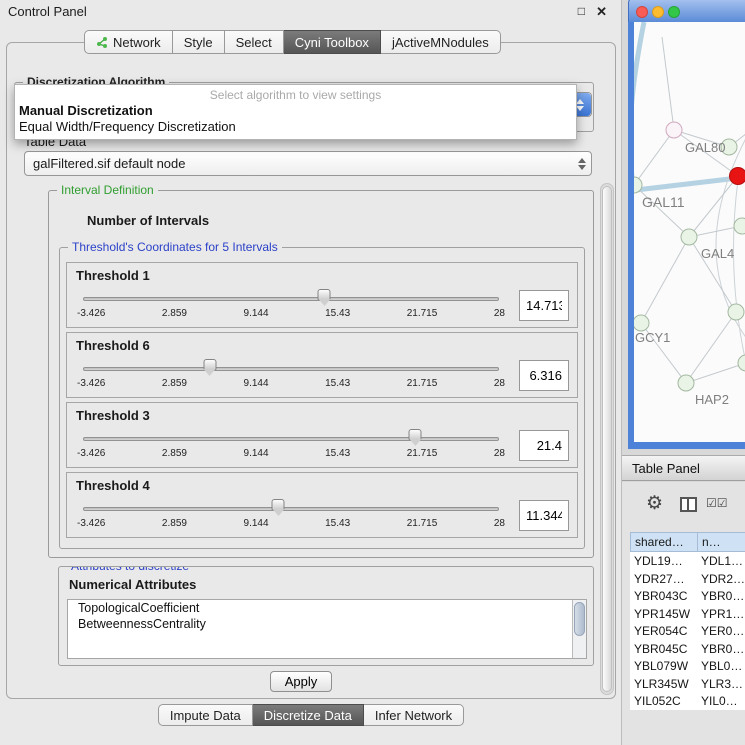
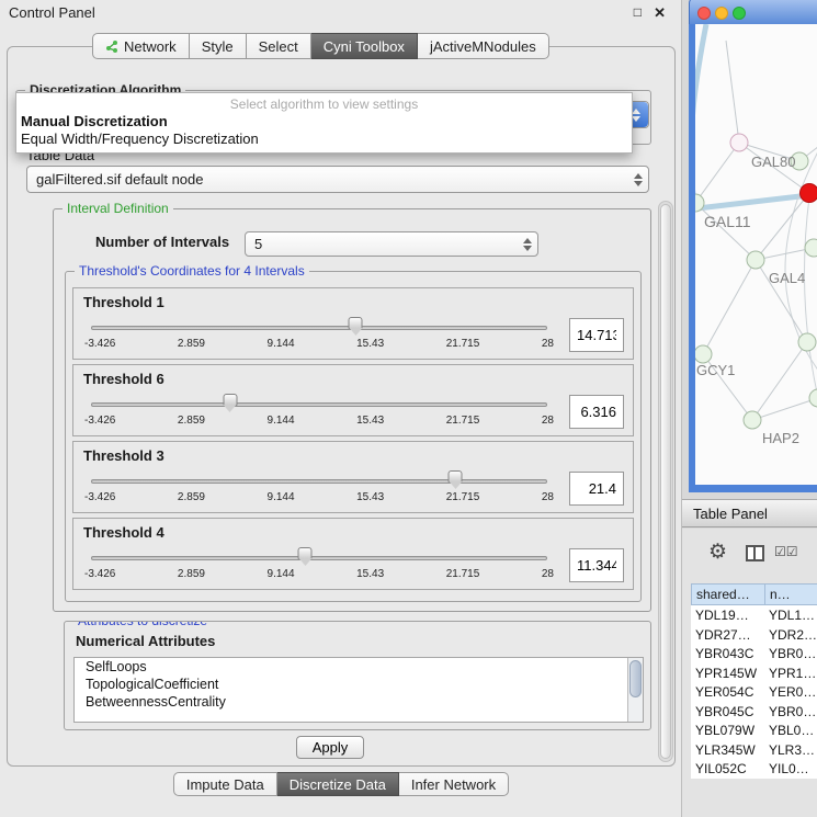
  Control Panel
  □
  ✕
  Network
  Style
  Select
  Cyni Toolbox
  jActiveMNodules
  Discretization Algorithm
  Select algorithm to view settings
  Manual Discretization
  Equal Width/Frequency Discretization
  Table Data
  galFiltered.sif default node
  Interval Definition
  Number of Intervals
+ 5
- Threshold's Coordinates for 5 Intervals
+ Threshold's Coordinates for 4 Intervals
  Threshold 1
  -3.426
  2.859
  9.144
  15.43
  21.715
  28
  14.71
  Threshold 6
  -3.426
  2.859
  9.144
  15.43
  21.715
  28
  6.316
  Threshold 3
  -3.426
  2.859
  9.144
  15.43
  21.715
  28
  21.4
  Threshold 4
  -3.426
  2.859
  9.144
  15.43
  21.715
  28
  11.344
  Numerical Attributes
+ SelfLoops
  TopologicalCoefficient
  BetweennessCentrality
  Apply
  Impute Data
  Discretize Data
  Infer Network
  GAL80
  GAL11
  GAL4
  GCY1
  HAP2
  Table Panel
  ⚙
  ☑☑
  shared…
  n…
  YDL19…
  YDL1…
  YDR27…
  YDR2…
  YBR043C
  YBR0…
  YPR145W
  YPR1…
  YER054C
  YER0…
  YBR045C
  YBR0…
  YBL079W
  YBL0…
  YLR345W
  YLR3…
  YIL052C
  YIL0…
